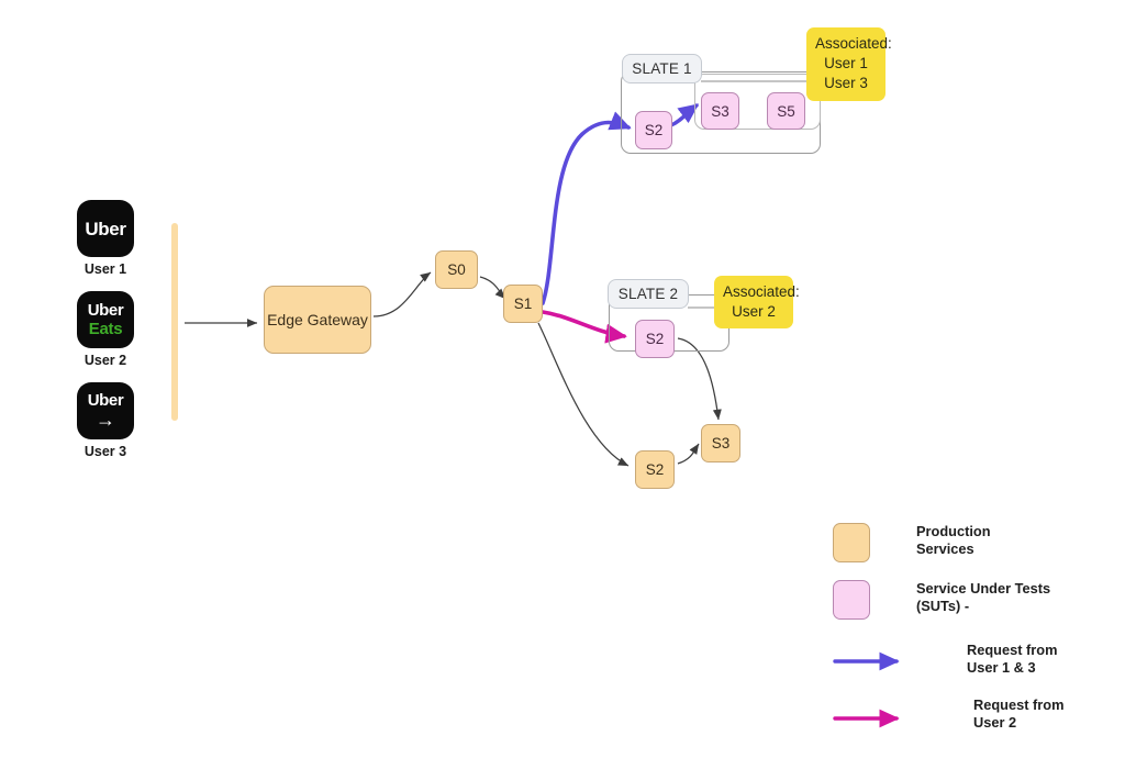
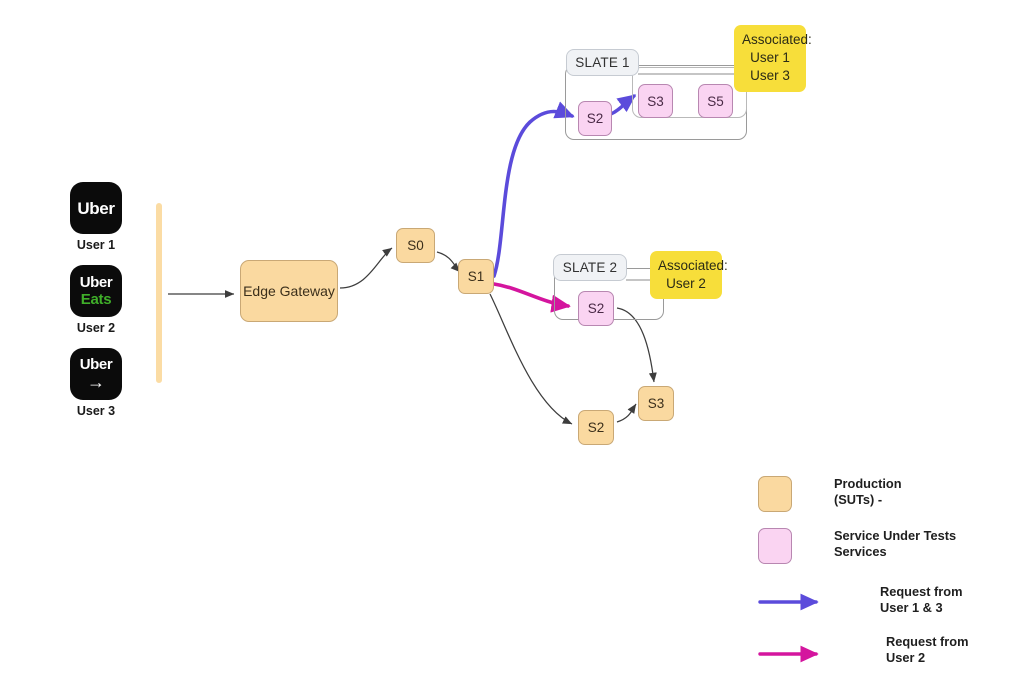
  Uber
  User 1
  Uber
  Eats
  User 2
  Uber
  →
  User 3
  Edge Gateway
  S0
  S1
  SLATE 1
  S2
  S3
  S5
  Associated:
  User 1
  User 3
  SLATE 2
  S2
  Associated:
  User 2
  S2
  S3
  Production
- Services
+ (SUTs) -
  Service Under Tests
- (SUTs) -
+ Services
  Request from
  User 1 & 3
  Request from
  User 2
